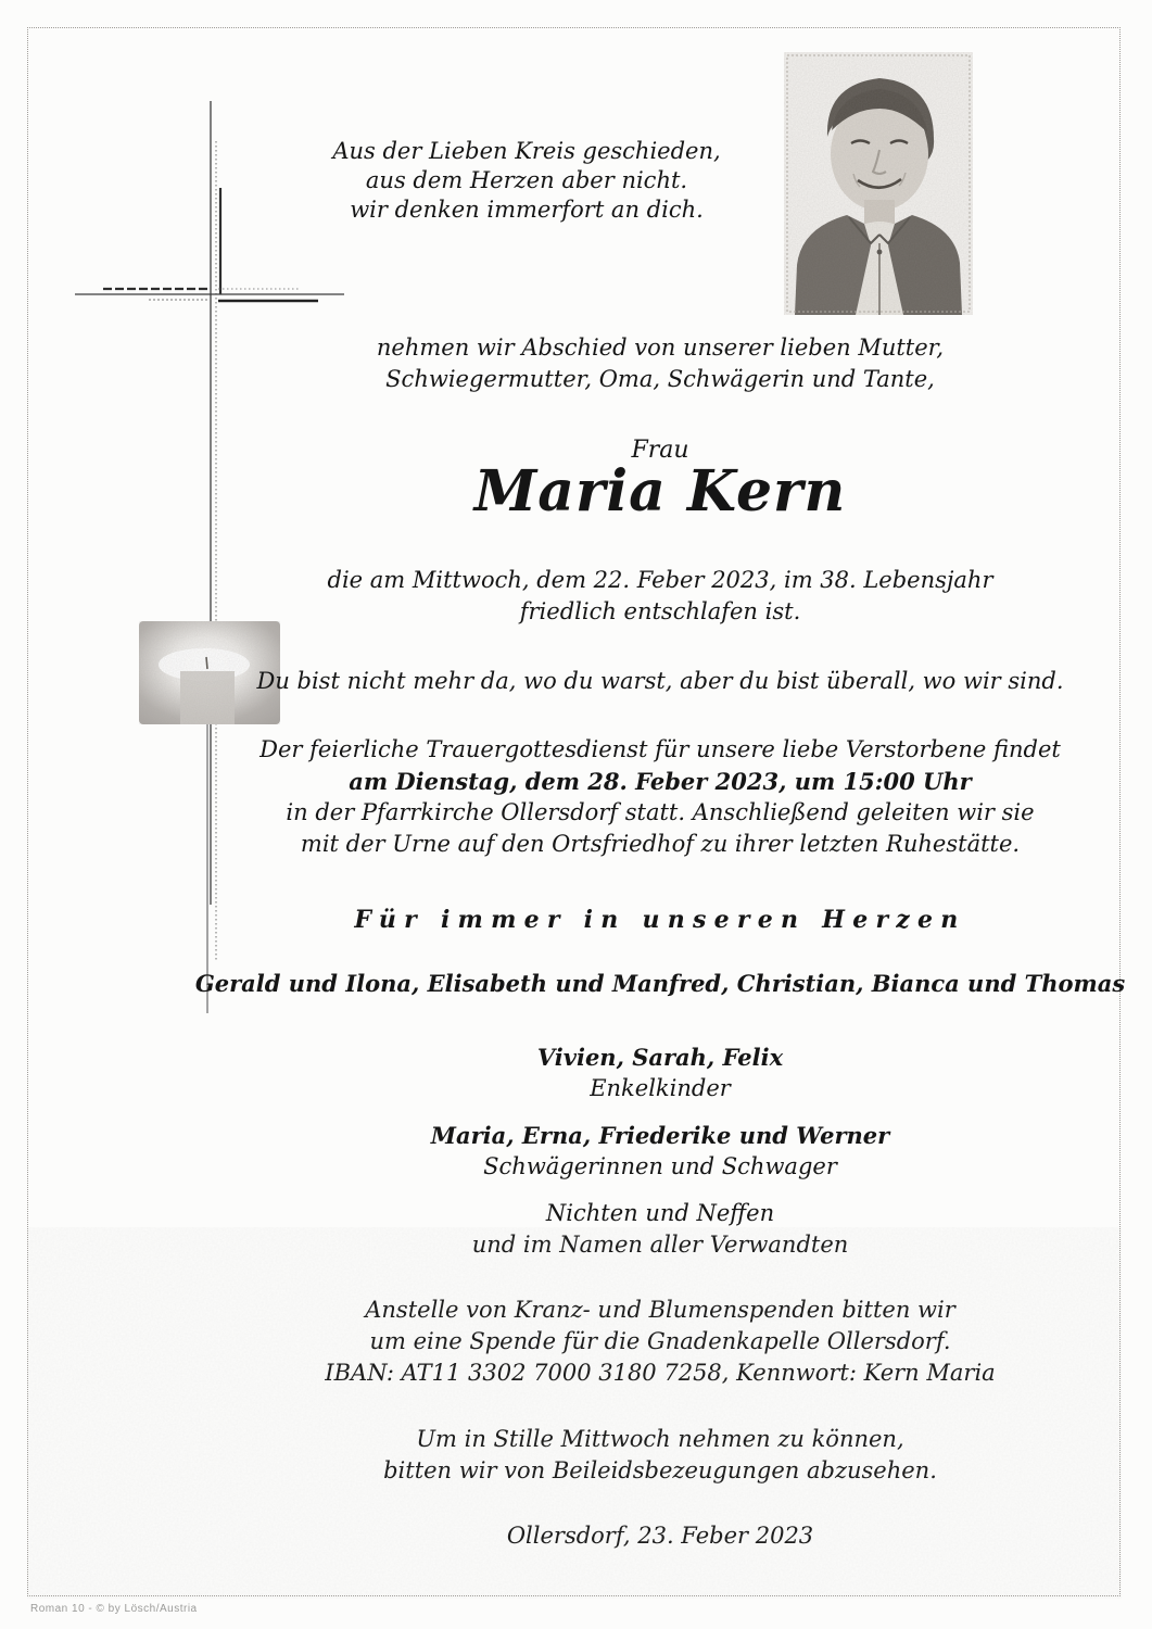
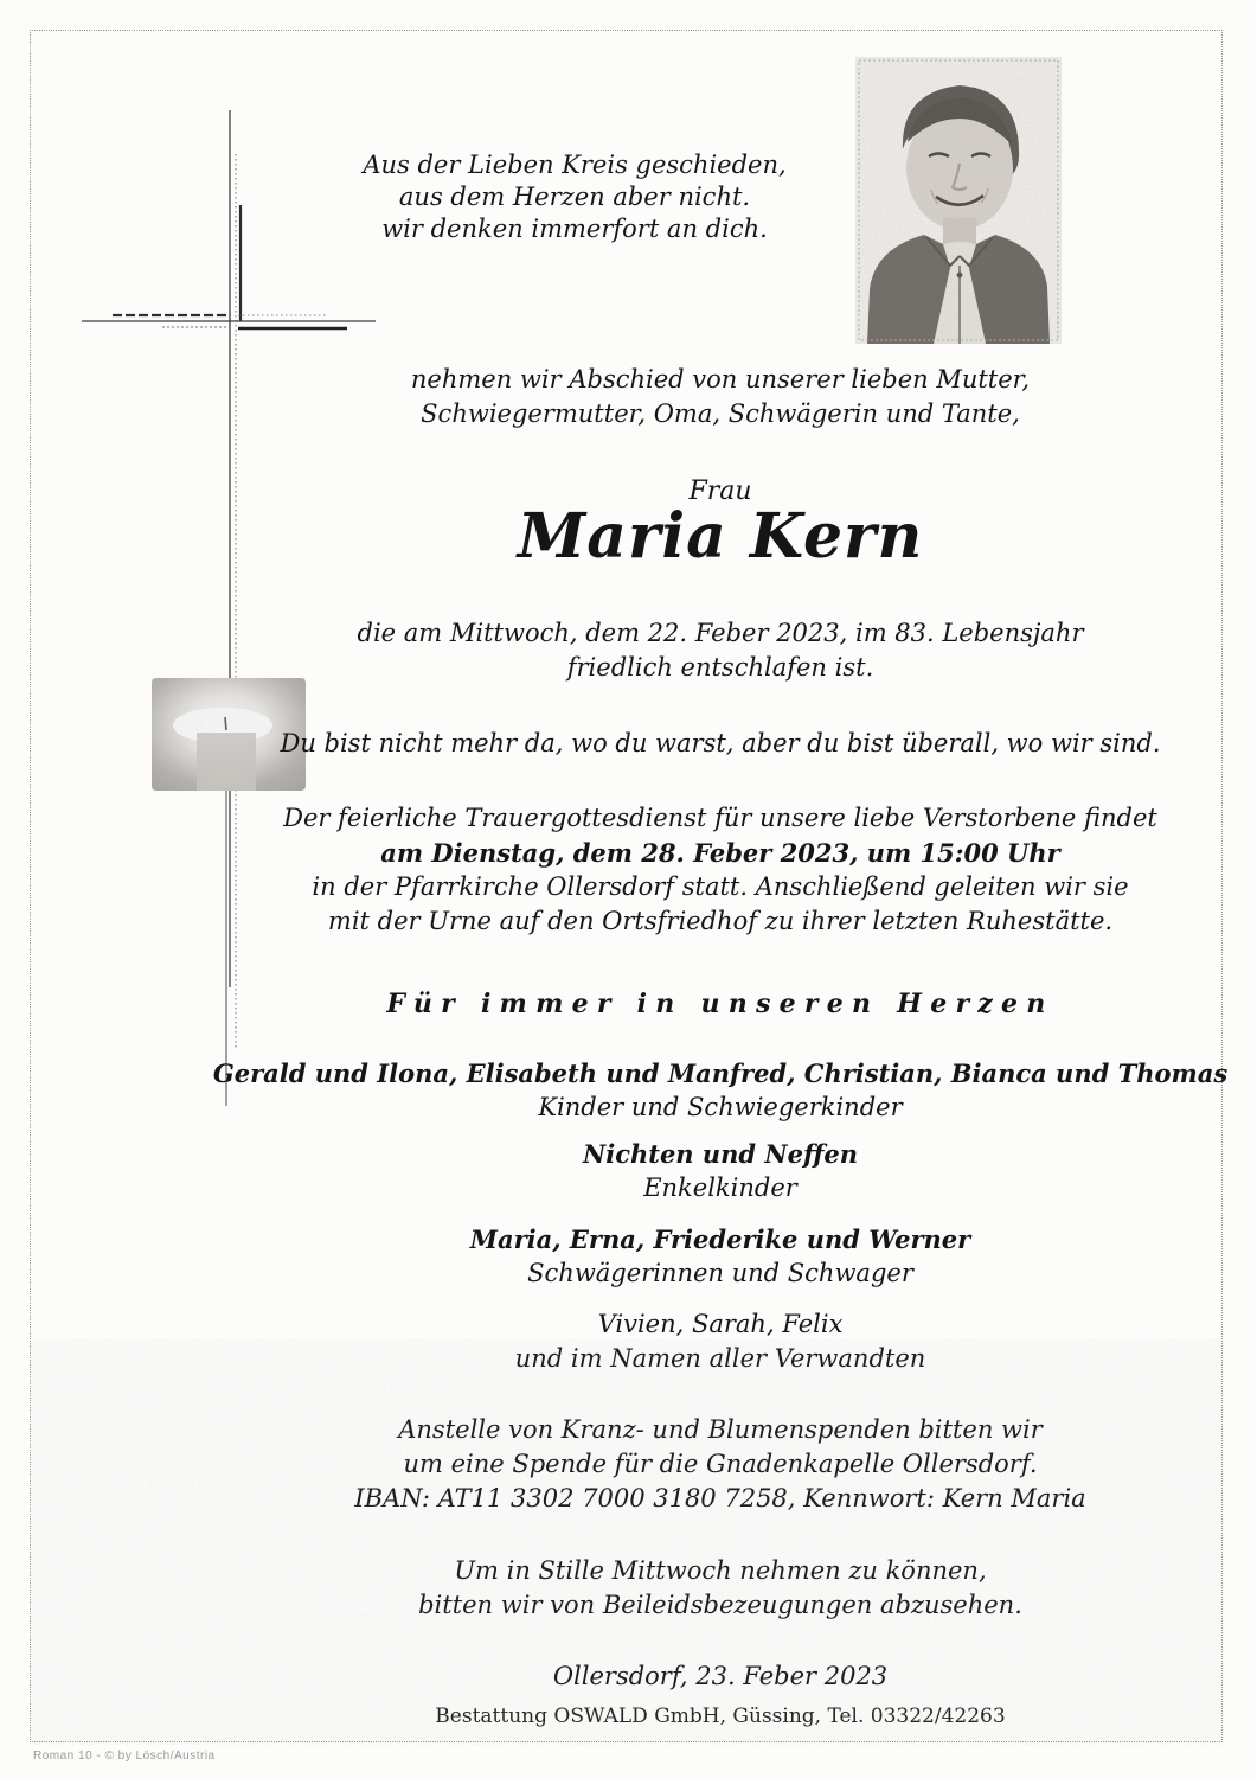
  Aus der Lieben Kreis geschieden,
  aus dem Herzen aber nicht.
  wir denken immerfort an dich.
  nehmen wir Abschied von unserer lieben Mutter,
  Schwiegermutter, Oma, Schwägerin und Tante,
  Frau
  Maria Kern
- die am Mittwoch, dem 22. Feber 2023, im 38. Lebensjahr
+ die am Mittwoch, dem 22. Feber 2023, im 83. Lebensjahr
  friedlich entschlafen ist.
  Du bist nicht mehr da, wo du warst, aber du bist überall, wo wir sind.
  Der feierliche Trauergottesdienst für unsere liebe Verstorbene findet
  am Dienstag, dem 28. Feber 2023, um 15:00 Uhr
  in der Pfarrkirche Ollersdorf statt. Anschließend geleiten wir sie
  mit der Urne auf den Ortsfriedhof zu ihrer letzten Ruhestätte.
  Für immer in unseren Herzen
  Gerald und Ilona, Elisabeth und Manfred, Christian, Bianca und Thomas
+ Kinder und Schwiegerkinder
- Vivien, Sarah, Felix
+ Nichten und Neffen
  Enkelkinder
  Maria, Erna, Friederike und Werner
  Schwägerinnen und Schwager
- Nichten und Neffen
+ Vivien, Sarah, Felix
  und im Namen aller Verwandten
  Anstelle von Kranz- und Blumenspenden bitten wir
  um eine Spende für die Gnadenkapelle Ollersdorf.
  IBAN: AT11 3302 7000 3180 7258, Kennwort: Kern Maria
  Um in Stille Mittwoch nehmen zu können,
  bitten wir von Beileidsbezeugungen abzusehen.
  Ollersdorf, 23. Feber 2023
+ Bestattung OSWALD GmbH, Güssing, Tel. 03322/42263
  Roman 10 - © by Lösch/Austria
